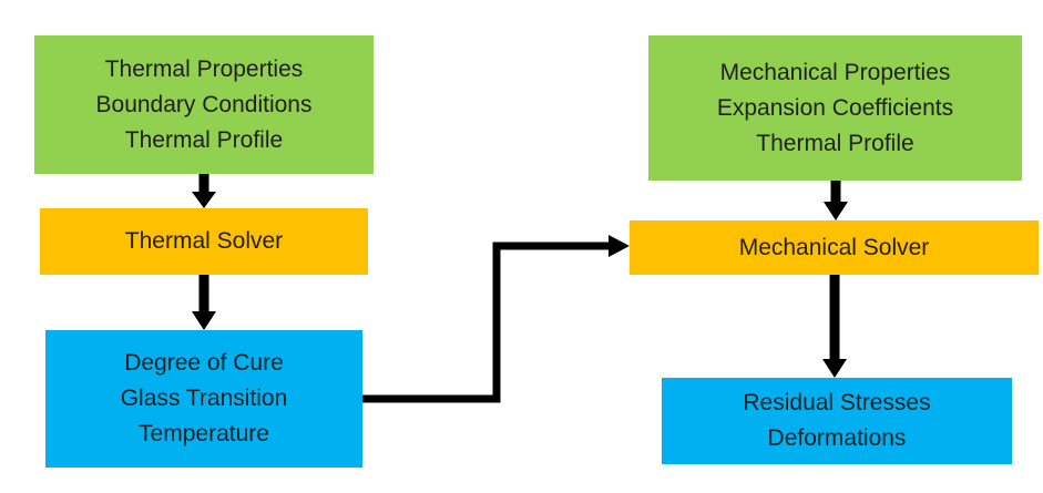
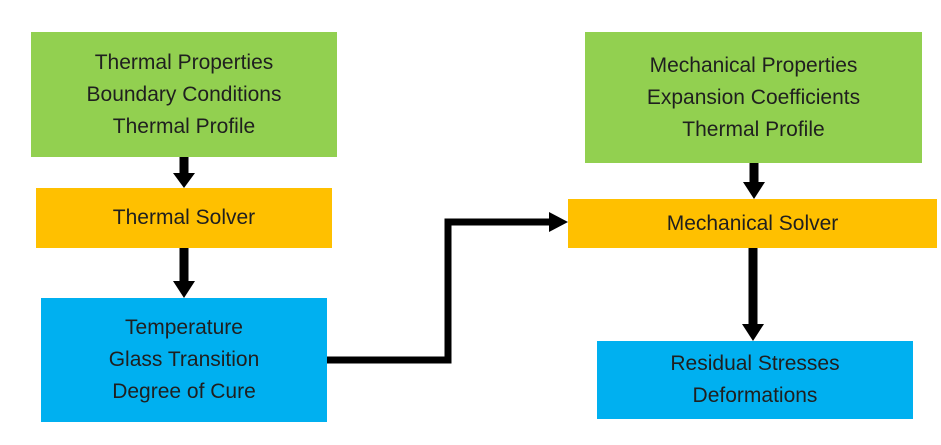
  Thermal Properties
  Boundary Conditions
  Thermal Profile
  Thermal Solver
- Degree of Cure
+ Temperature
  Glass Transition
- Temperature
+ Degree of Cure
  Mechanical Properties
  Expansion Coefficients
  Thermal Profile
  Mechanical Solver
  Residual Stresses
  Deformations
